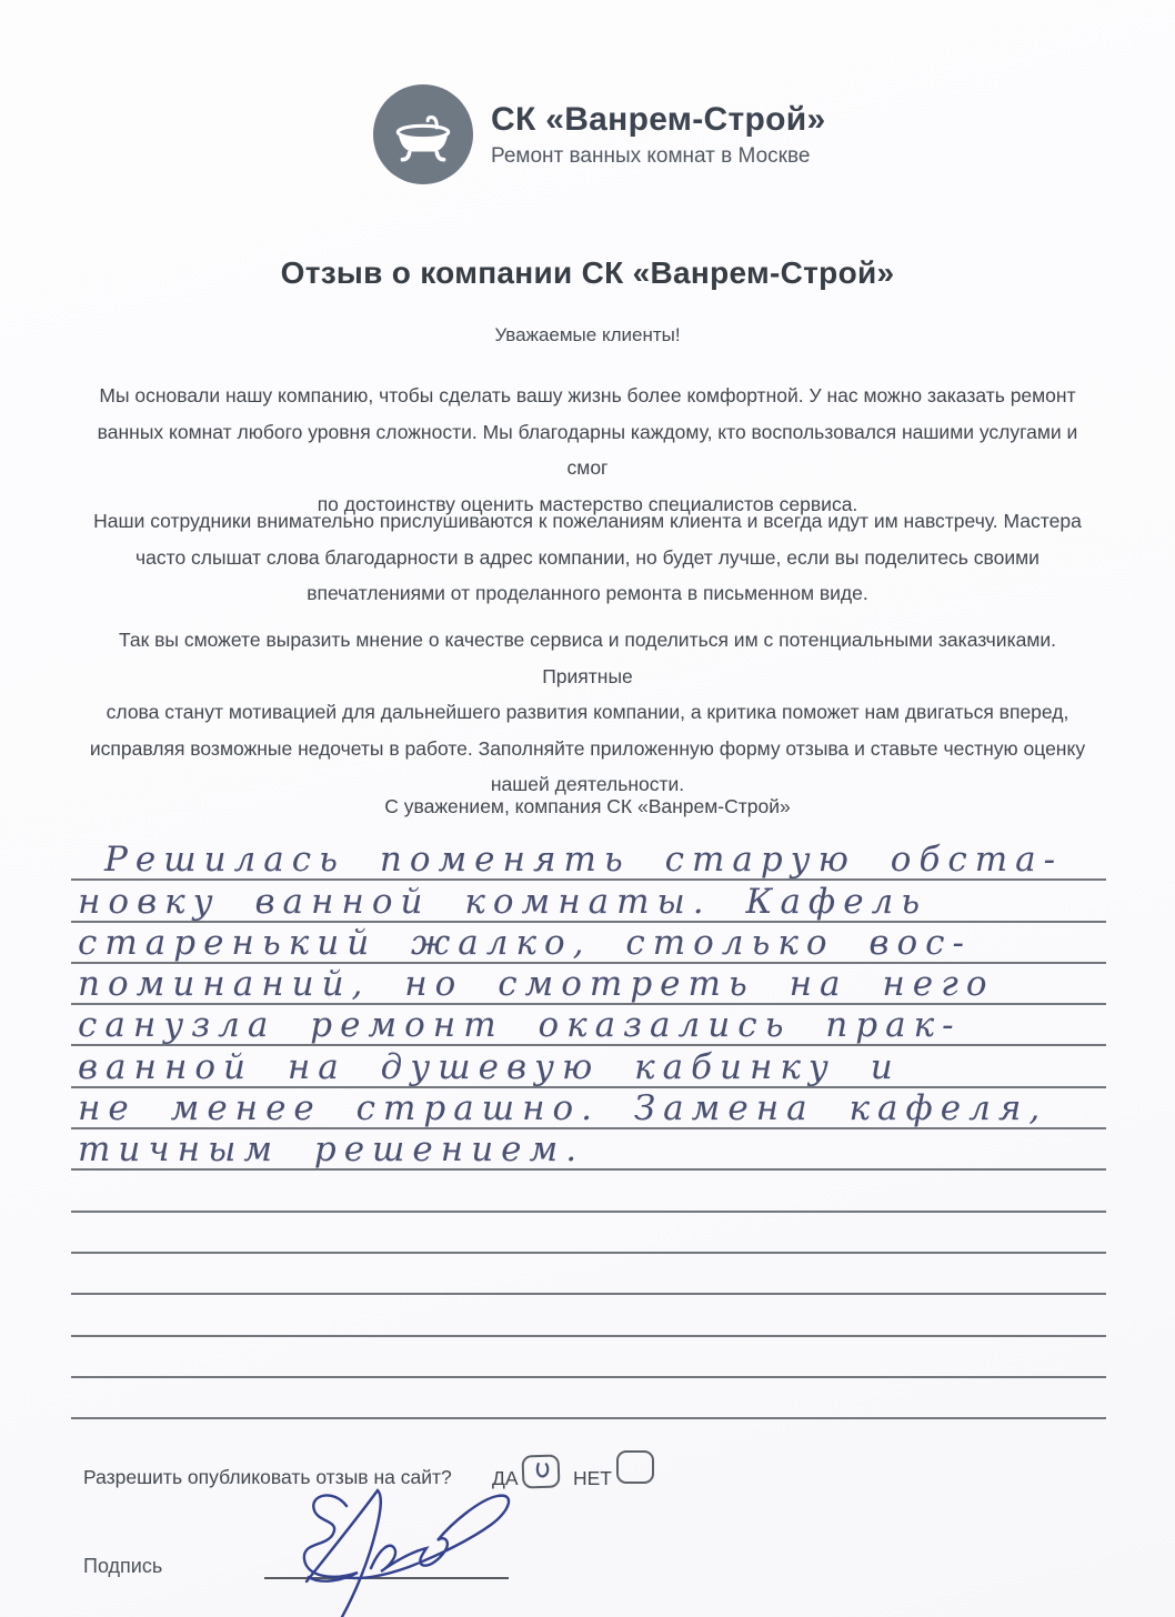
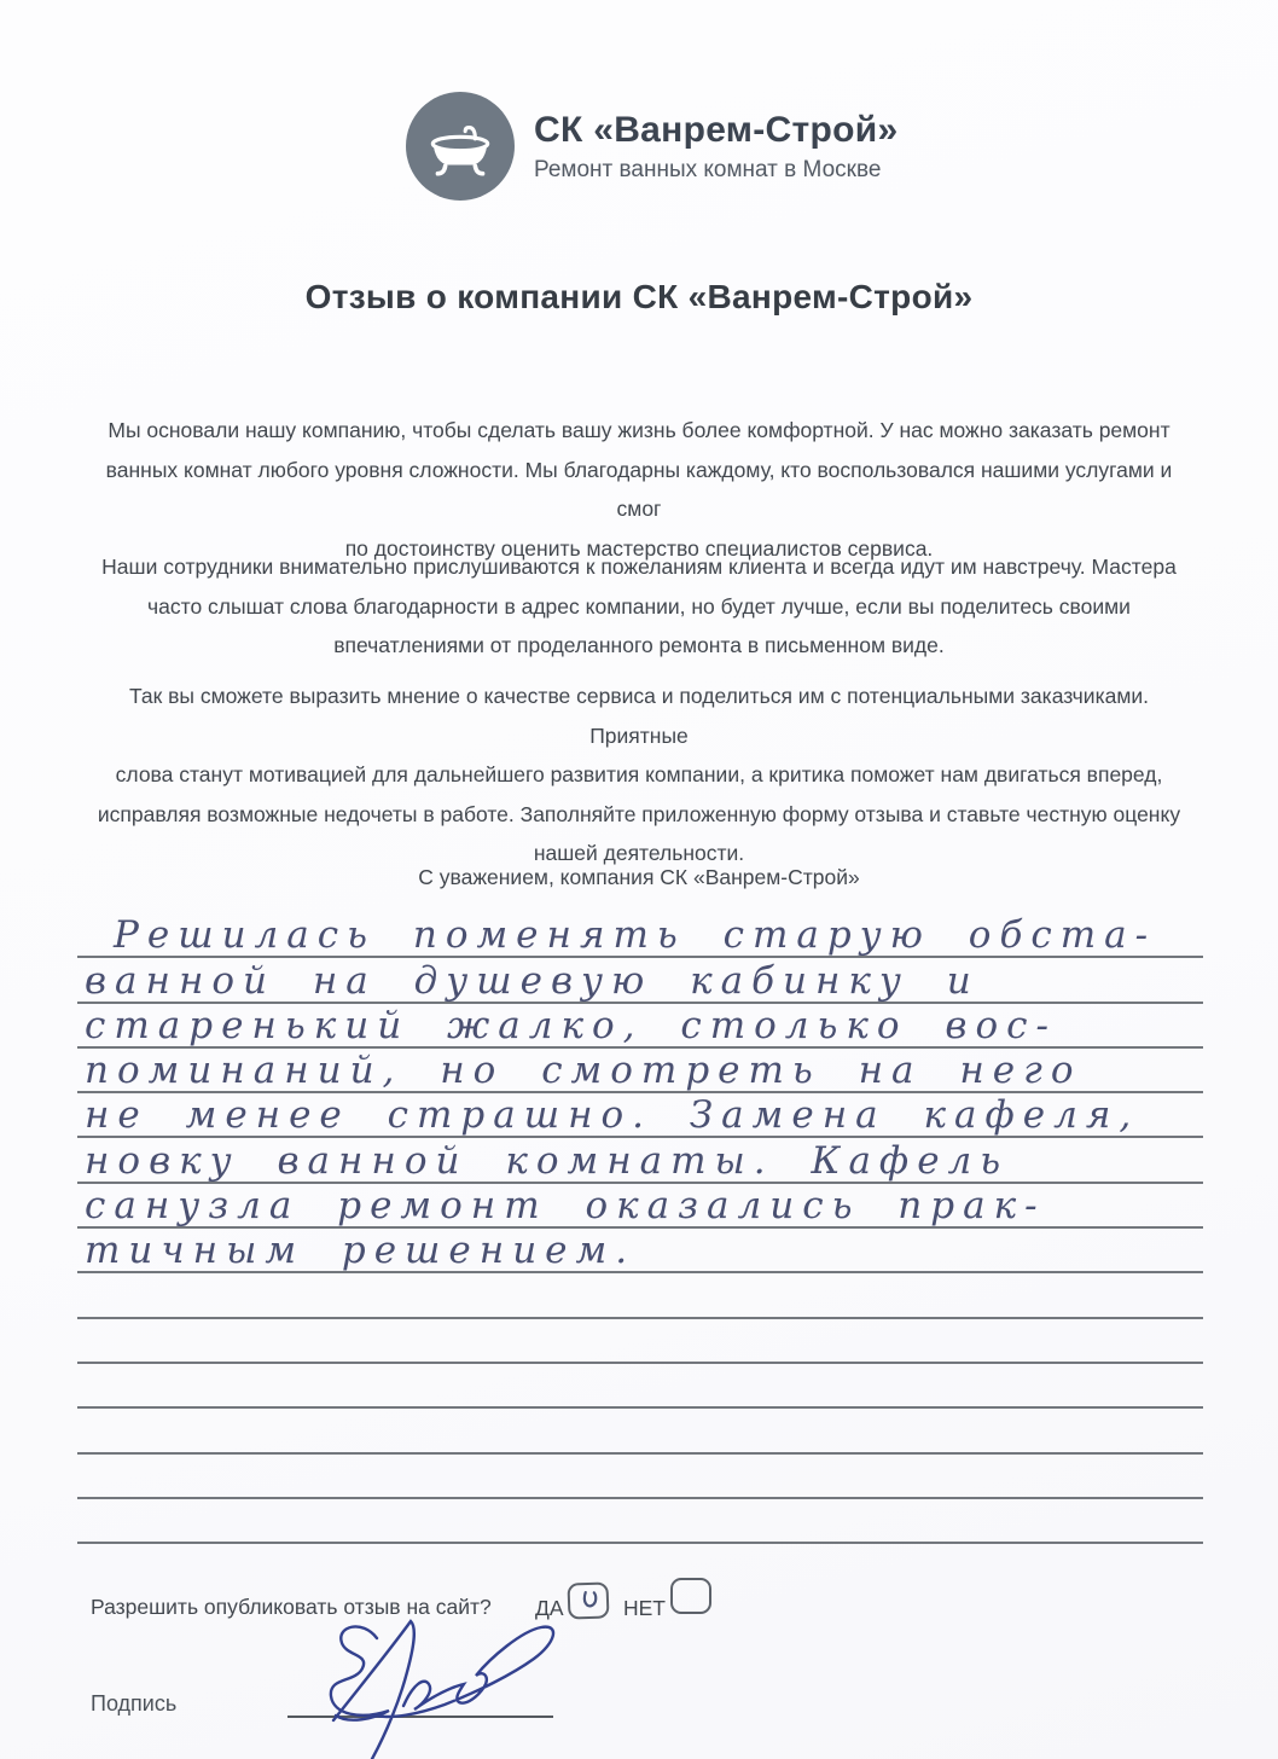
  СК «Ванрем-Строй»
  Ремонт ванных комнат в Москве
  Отзыв о компании СК «Ванрем-Строй»
- Уважаемые клиенты!
  Мы основали нашу компанию, чтобы сделать вашу жизнь более комфортной. У нас можно заказать ремонт
  ванных комнат любого уровня сложности. Мы благодарны каждому, кто воспользовался нашими услугами и смог
  по достоинству оценить мастерство специалистов сервиса.
  Наши сотрудники внимательно прислушиваются к пожеланиям клиента и всегда идут им навстречу. Мастера
  часто слышат слова благодарности в адрес компании, но будет лучше, если вы поделитесь своими
  впечатлениями от проделанного ремонта в письменном виде.
  Так вы сможете выразить мнение о качестве сервиса и поделиться им с потенциальными заказчиками. Приятные
  слова станут мотивацией для дальнейшего развития компании, а критика поможет нам двигаться вперед,
  исправляя возможные недочеты в работе. Заполняйте приложенную форму отзыва и ставьте честную оценку
  нашей деятельности.
  С уважением, компания СК «Ванрем-Строй»
  Решилась поменять старую обста-
- новку ванной комнаты. Кафель
+ ванной на душевую кабинку и
  старенький жалко, столько вос-
  поминаний, но смотреть на него
- санузла ремонт оказались прак-
+ не менее страшно. Замена кафеля,
- ванной на душевую кабинку и
+ новку ванной комнаты. Кафель
- не менее страшно. Замена кафеля,
+ санузла ремонт оказались прак-
  тичным решением.
  Разрешить опубликовать отзыв на сайт?
  ДА
  НЕТ
  Подпись
